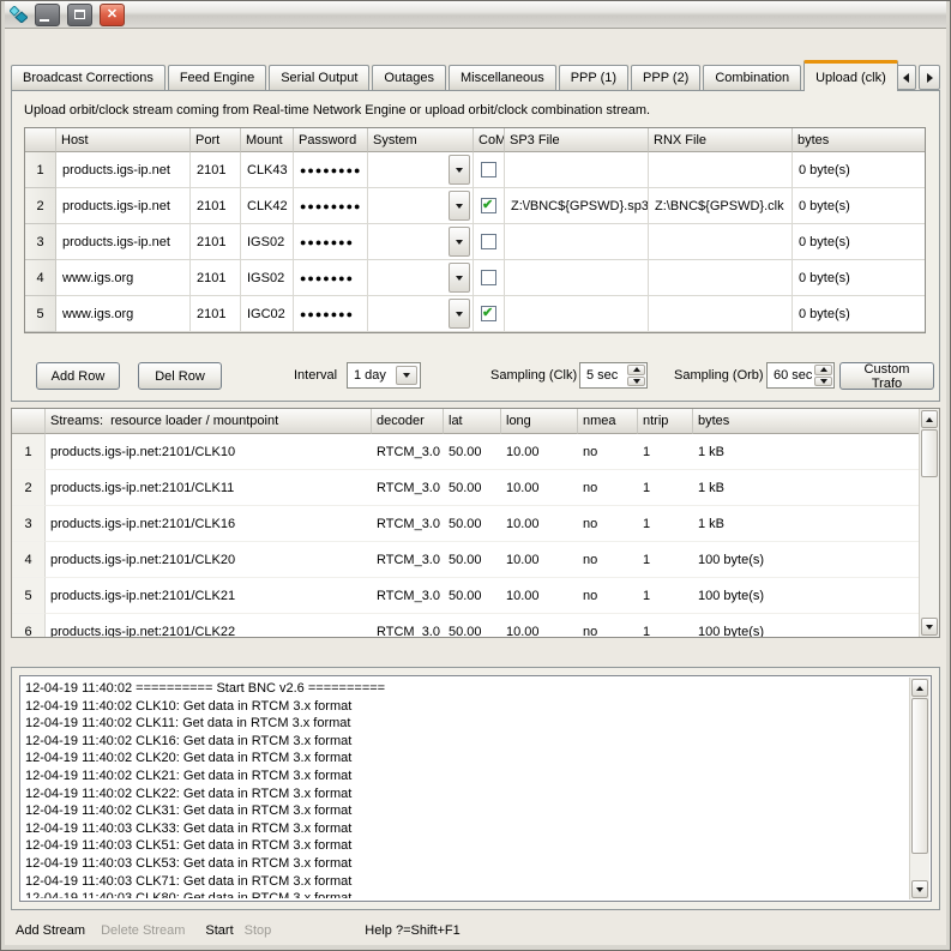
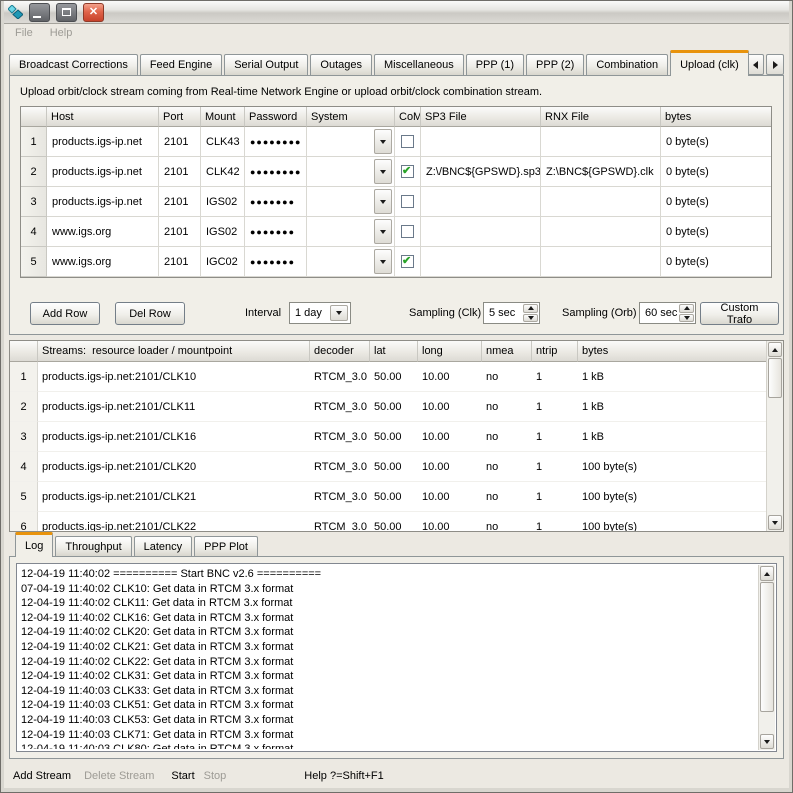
  ✕
+ File
+ Help
  Broadcast Corrections
  Feed Engine
  Serial Output
  Outages
  Miscellaneous
  PPP (1)
  PPP (2)
  Combination
  Upload (clk)
  Upload orbit/clock stream coming from Real-time Network Engine or upload orbit/clock combination stream.
  Host
  Port
  Mount
  Password
  System
  CoM
  SP3 File
  RNX File
  bytes
  1
  products.igs-ip.net
  2101
  CLK43
  ●●●●●●●●
  0 byte(s)
  2
  products.igs-ip.net
  2101
  CLK42
  ●●●●●●●●
  ✔
  Z:\/BNC${GPSWD}.sp3
  Z:\BNC${GPSWD}.clk
  0 byte(s)
  3
  products.igs-ip.net
  2101
  IGS02
  ●●●●●●●
  0 byte(s)
  4
  www.igs.org
  2101
  IGS02
  ●●●●●●●
  0 byte(s)
  5
  www.igs.org
  2101
  IGC02
  ●●●●●●●
  ✔
  0 byte(s)
  Add Row
  Del Row
  Interval
  1 day
  Sampling (Clk)
  5 sec
  Sampling (Orb)
  60 sec
  Custom Trafo
  Streams: resource loader / mountpoint
  decoder
  lat
  long
  nmea
  ntrip
  bytes
  1
  products.igs-ip.net:2101/CLK10
  RTCM_3.0
  50.00
  10.00
  no
  1
  1 kB
  2
  products.igs-ip.net:2101/CLK11
  RTCM_3.0
  50.00
  10.00
  no
  1
  1 kB
  3
  products.igs-ip.net:2101/CLK16
  RTCM_3.0
  50.00
  10.00
  no
  1
  1 kB
  4
  products.igs-ip.net:2101/CLK20
  RTCM_3.0
  50.00
  10.00
  no
  1
  100 byte(s)
  5
  products.igs-ip.net:2101/CLK21
  RTCM_3.0
  50.00
  10.00
  no
  1
  100 byte(s)
  6
  products.igs-ip.net:2101/CLK22
  RTCM_3.0
  50.00
  10.00
  no
  1
  100 byte(s)
+ Log
+ Throughput
+ Latency
+ PPP Plot
  12-04-19 11:40:02 ========== Start BNC v2.6 ==========
- 12-04-19 11:40:02 CLK10: Get data in RTCM 3.x format
+ 07-04-19 11:40:02 CLK10: Get data in RTCM 3.x format
  12-04-19 11:40:02 CLK11: Get data in RTCM 3.x format
  12-04-19 11:40:02 CLK16: Get data in RTCM 3.x format
  12-04-19 11:40:02 CLK20: Get data in RTCM 3.x format
  12-04-19 11:40:02 CLK21: Get data in RTCM 3.x format
  12-04-19 11:40:02 CLK22: Get data in RTCM 3.x format
  12-04-19 11:40:02 CLK31: Get data in RTCM 3.x format
  12-04-19 11:40:03 CLK33: Get data in RTCM 3.x format
  12-04-19 11:40:03 CLK51: Get data in RTCM 3.x format
  12-04-19 11:40:03 CLK53: Get data in RTCM 3.x format
  12-04-19 11:40:03 CLK71: Get data in RTCM 3.x format
  Add Stream
  Delete Stream
  Start
  Stop
  Help ?=Shift+F1
